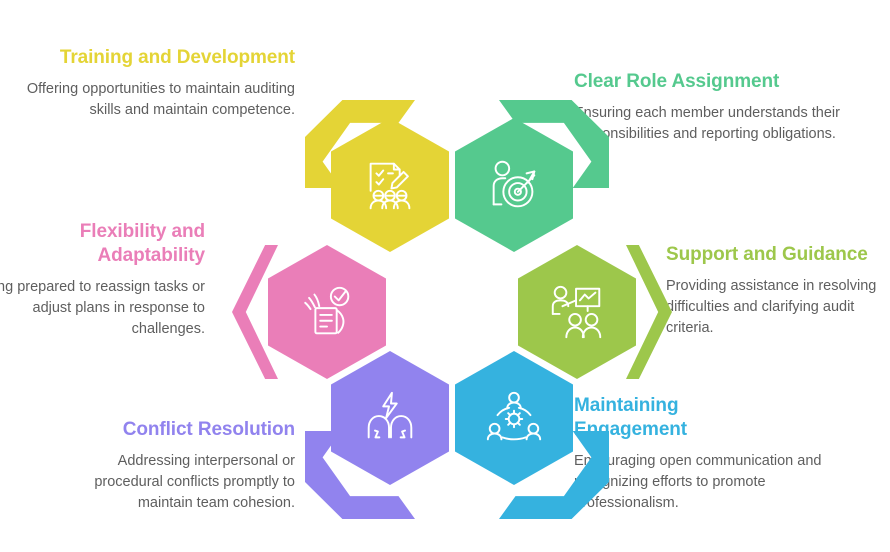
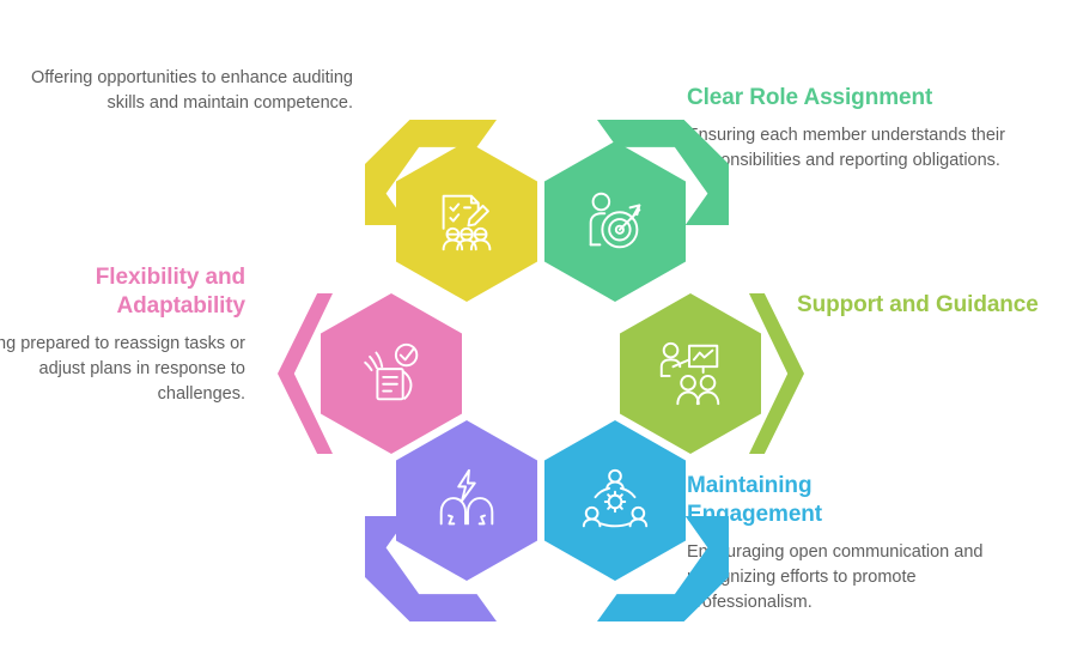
- Training and Development
- Offering opportunities to maintain auditing skills and maintain competence.
+ Offering opportunities to enhance auditing skills and maintain competence.
  Clear Role Assignment
  nsuring each member understands their onsibilities and reporting obligations.
  Flexibility and Adaptability
  ng prepared to reassign tasks or adjust plans in response to challenges.
  Support and Guidance
- Providing assistance in resolving difficulties and clarifying audit criteria.
- Conflict Resolution
- Addressing interpersonal or procedural conflicts promptly to maintain team cohesion.
  Maintaining Engagement
  Enuraging open communication and nizing efforts to promote ofessionalism.
